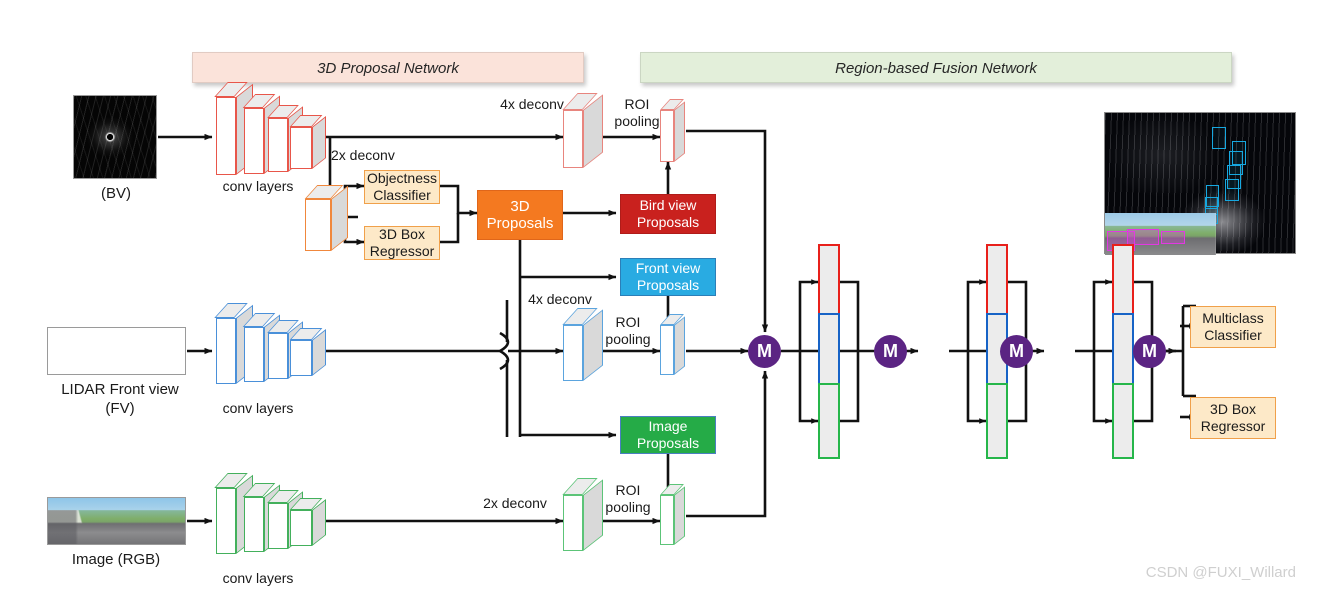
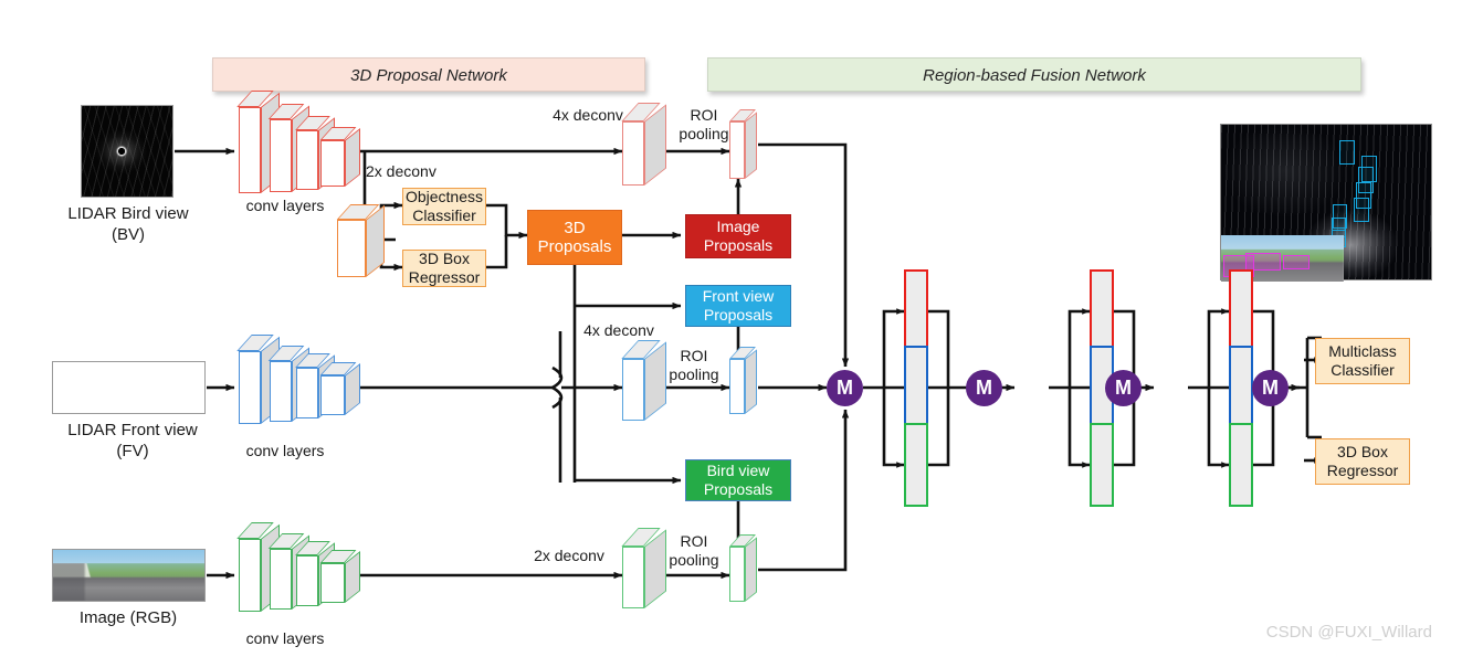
  3D Proposal Network
  Region-based Fusion Network
+ LIDAR Bird view
  (BV)
  LIDAR Front view
  (FV)
  Image (RGB)
  conv layers
  conv layers
  conv layers
  2x deconv
  4x deconv
  ROI
  pooling
  4x deconv
  ROI
  pooling
  2x deconv
  ROI
  pooling
  Objectness
  Classifier
  3D Box
  Regressor
  3D
  Proposals
- Bird view
+ Image
  Proposals
  Front view
  Proposals
- Image
+ Bird view
  Proposals
  M
  M
  M
  M
  Multiclass
  Classifier
  3D Box
  Regressor
  CSDN @FUXI_Willard
